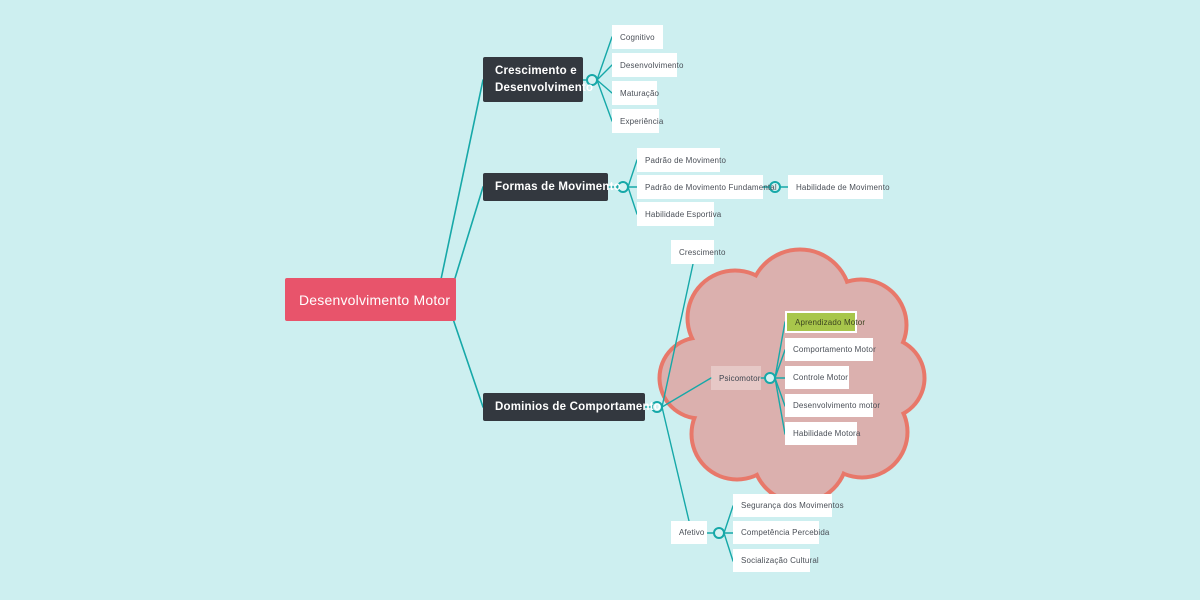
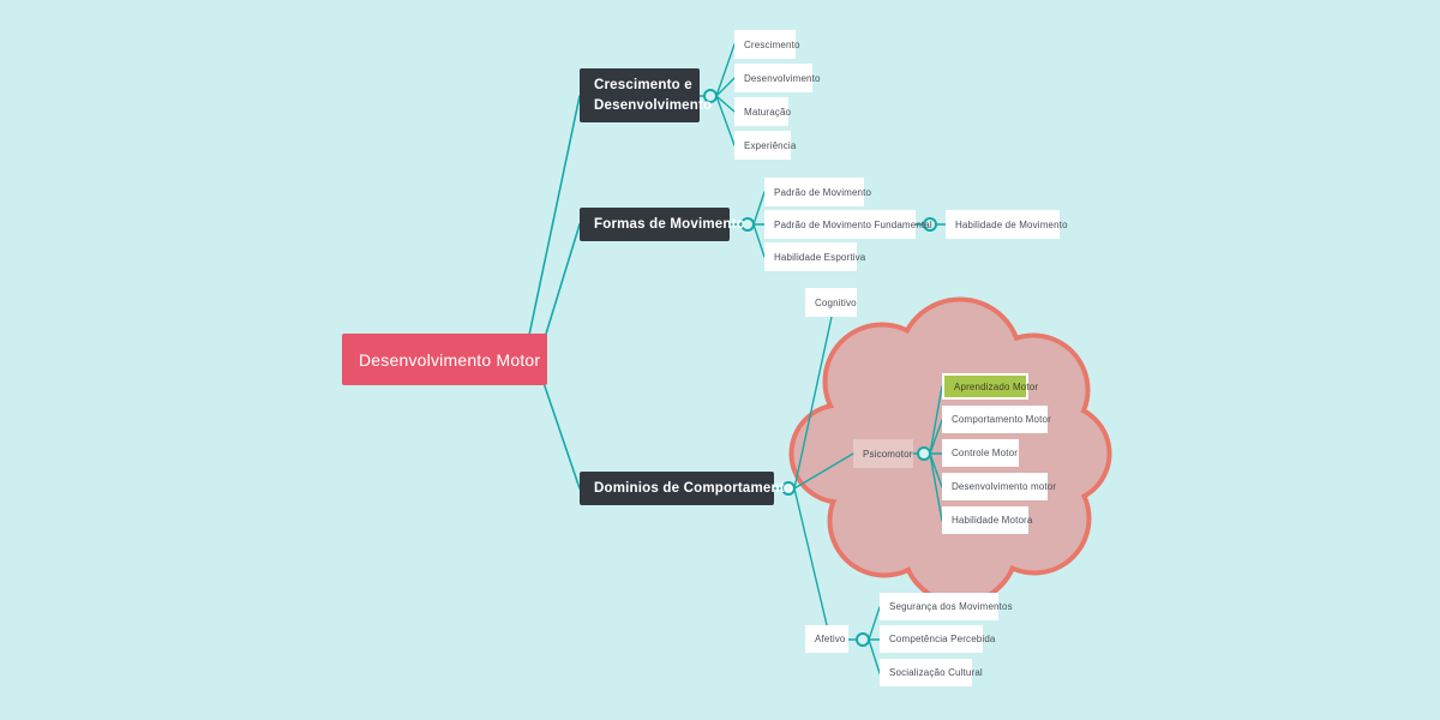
  Desenvolvimento Motor
  Crescimento e
  Desenvolvimento
- Cognitivo
+ Crescimento
  Desenvolvimento
  Maturação
  Experiência
  Formas de Movimento
  Padrão de Movimento
  Padrão de Movimento Fundamental
  Habilidade de Movimento
  Habilidade Esportiva
  Dominios de Comportamento
- Crescimento
+ Cognitivo
  Psicomotor
  Aprendizado Motor
  Comportamento Motor
  Controle Motor
  Desenvolvimento motor
  Habilidade Motora
  Afetivo
  Segurança dos Movimentos
  Competência Percebida
  Socialização Cultural
